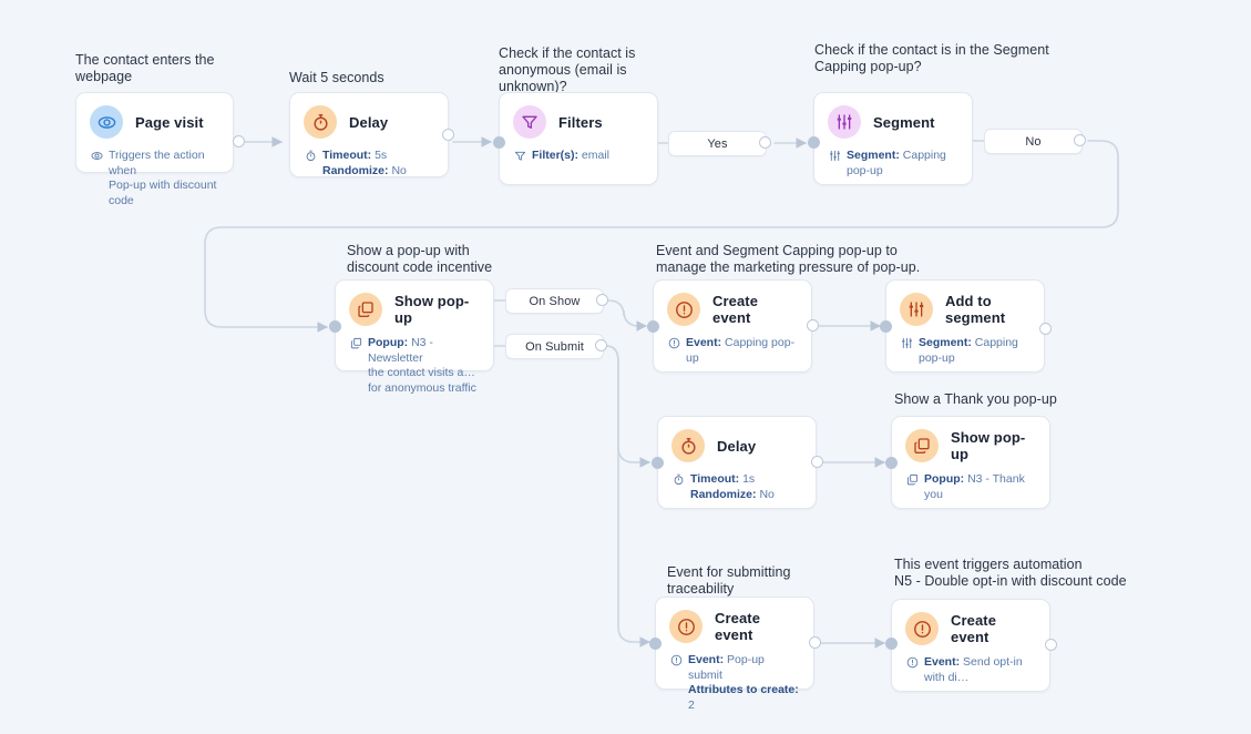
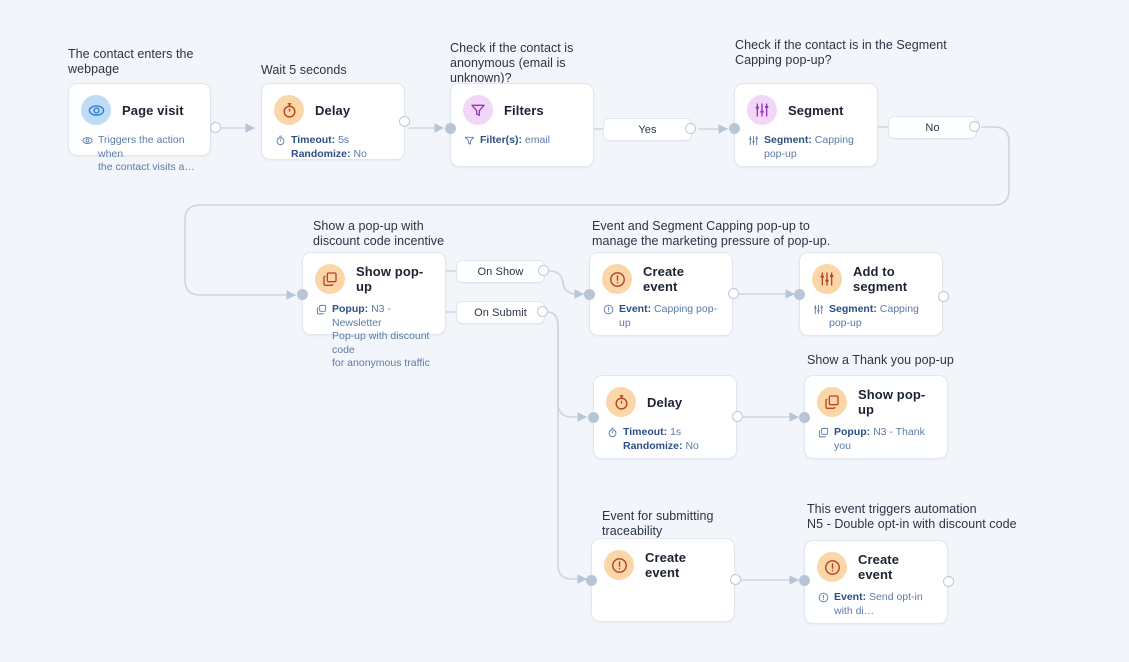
  The contact enters the
  webpage
  Wait 5 seconds
  Check if the contact is
  anonymous (email is
  unknown)?
  Check if the contact is in the Segment
  Capping pop-up?
  Show a pop-up with
  discount code incentive
  Event and Segment Capping pop-up to
  manage the marketing pressure of pop-up.
  Show a Thank you pop-up
  Event for submitting
  traceability
  This event triggers automation
  N5 - Double opt-in with discount code
  Page visit
  Triggers the action when
- Pop-up with discount code
+ the contact visits a…
  Delay
  Timeout: 5s
  Randomize: No
  Filters
  Filter(s): email
  Yes
  Segment
  Segment: Capping pop-up
  No
  Show pop-up
  Popup: N3 - Newsletter
- the contact visits a…
+ Pop-up with discount code
  for anonymous traffic
  On Show
  On Submit
  Create event
  Event: Capping pop-up
  Add to segment
  Segment: Capping pop-up
  Delay
  Timeout: 1s
  Randomize: No
  Show pop-up
  Popup: N3 - Thank you
  Create event
- Event: Pop-up submit
- Attributes to create: 2
  Create event
  Event: Send opt-in with di…
